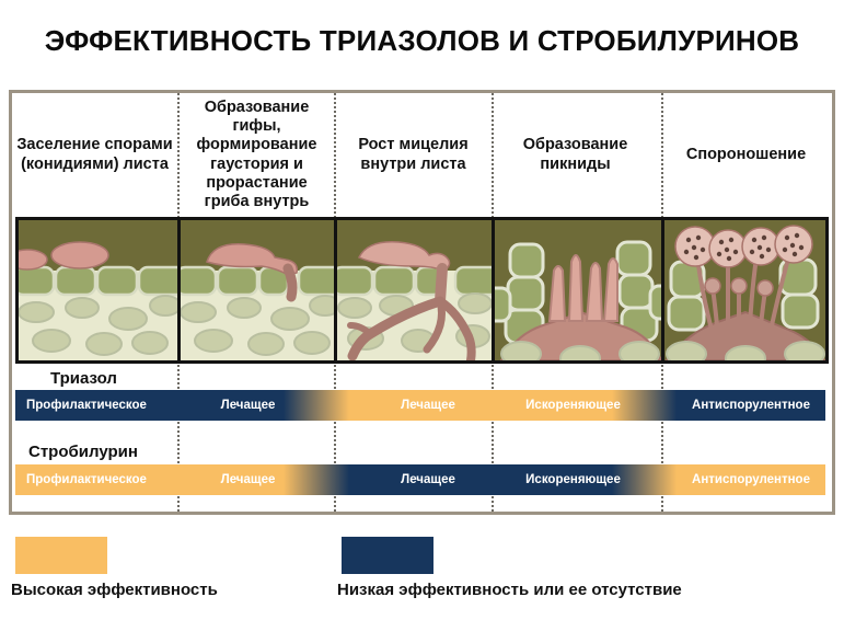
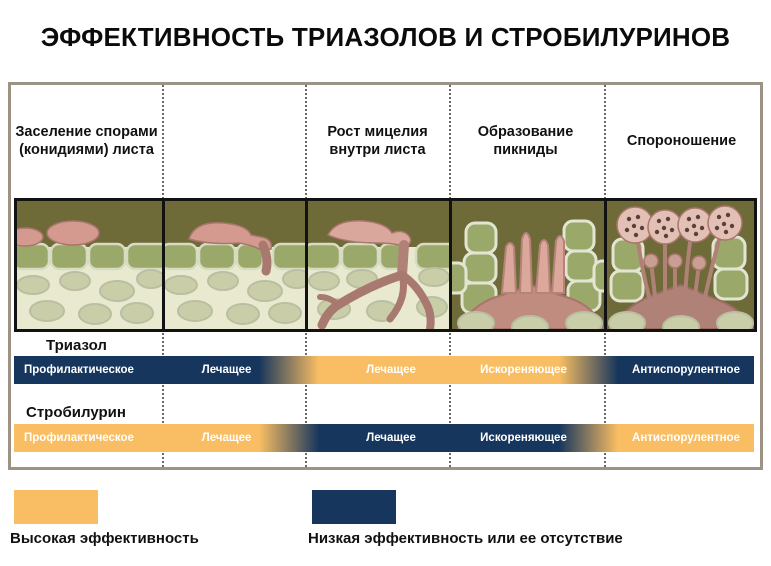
  ЭФФЕКТИВНОСТЬ ТРИАЗОЛОВ И СТРОБИЛУРИНОВ
  Заселение спорами (конидиями) листа
- Образование гифы, формирование гаустория и прорастание гриба внутрь
  Рост мицелия внутри листа
  Образование пикниды
  Спороношение
  Триазол
  Профилактическое
  Лечащее
  Лечащее
  Искореняющее
  Антиспорулентное
  Стробилурин
  Профилактическое
  Лечащее
  Лечащее
  Искореняющее
  Антиспорулентное
  Высокая эффективность
  Низкая эффективность или ее отсутствие
